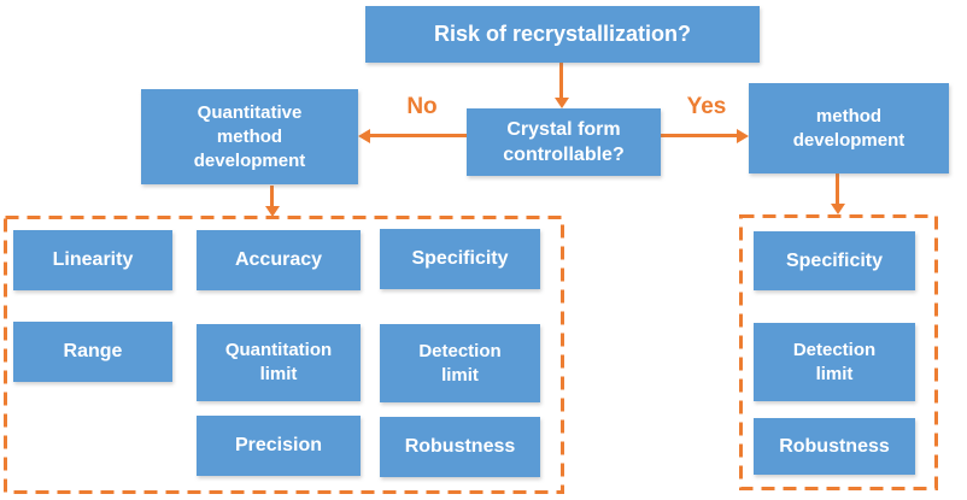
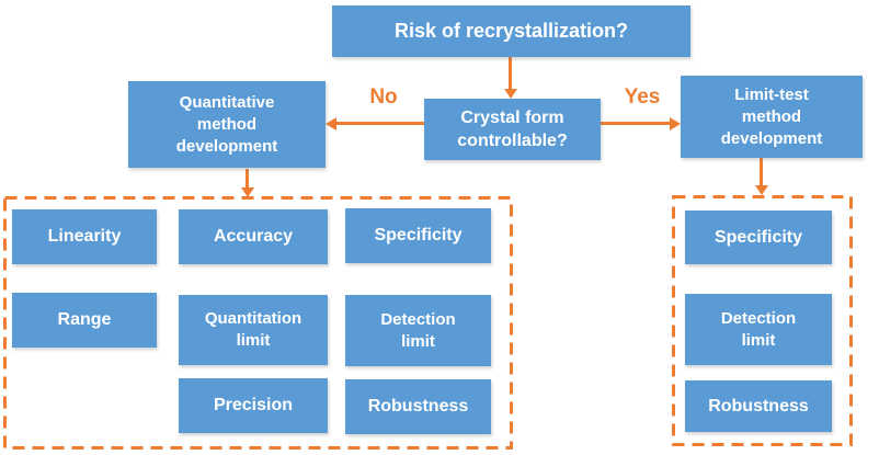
  No
  Yes
  Risk of recrystallization?
  Crystal form
  controllable?
  Quantitative
  method
  development
+ Limit-test
  method
  development
  Linearity
  Range
  Accuracy
  Quantitation
  limit
  Precision
  Specificity
  Detection
  limit
  Robustness
  Specificity
  Detection
  limit
  Robustness
